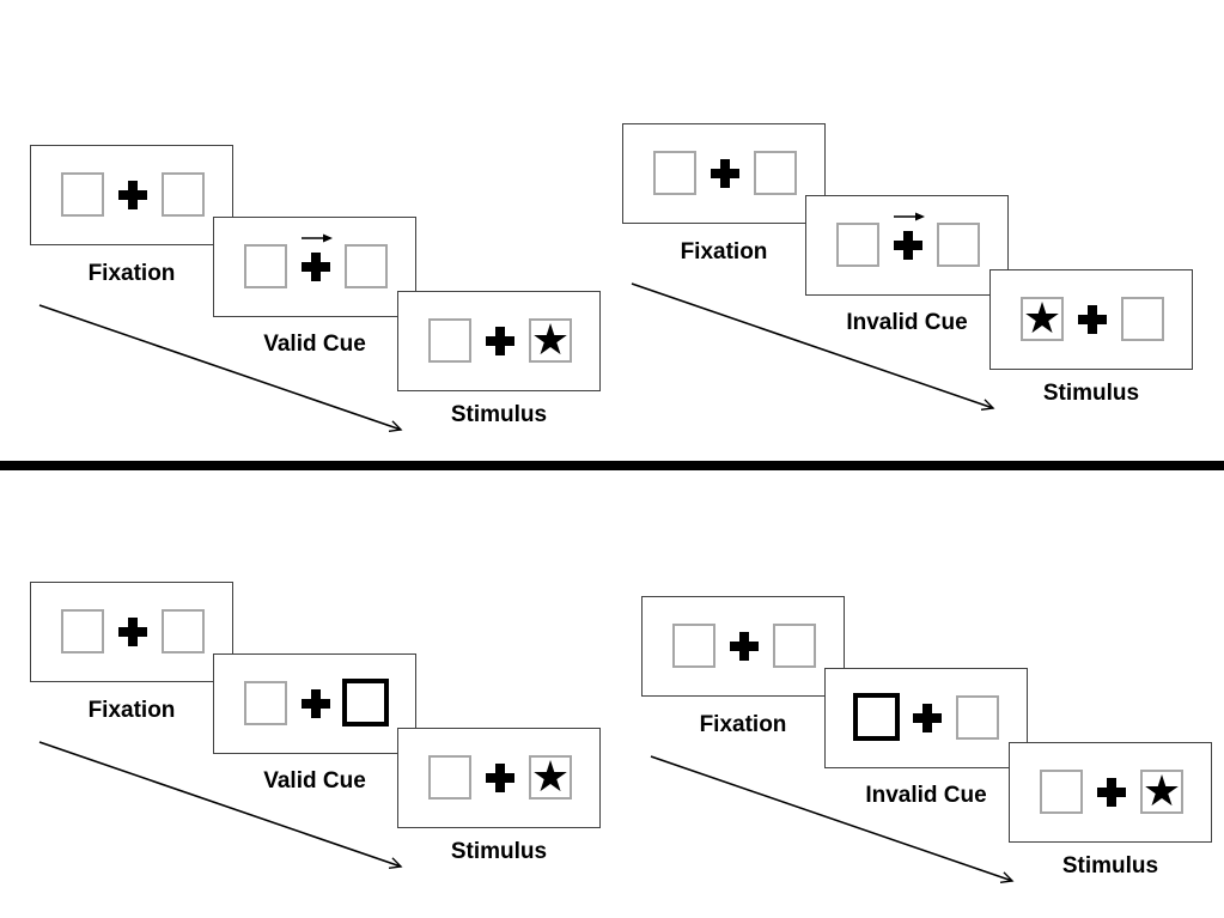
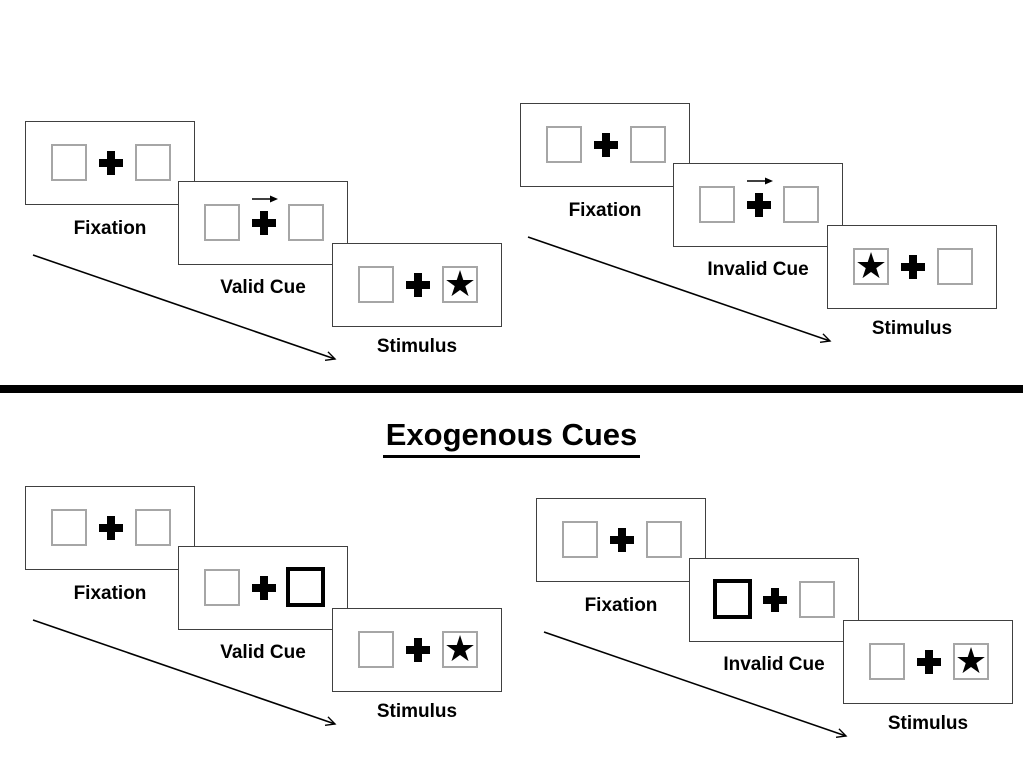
  Fixation
  Valid Cue
  ★
  Stimulus
  Fixation
  Invalid Cue
  ★
  Stimulus
+ Exogenous Cues
  Fixation
  Valid Cue
  ★
  Stimulus
  Fixation
  Invalid Cue
  ★
  Stimulus
